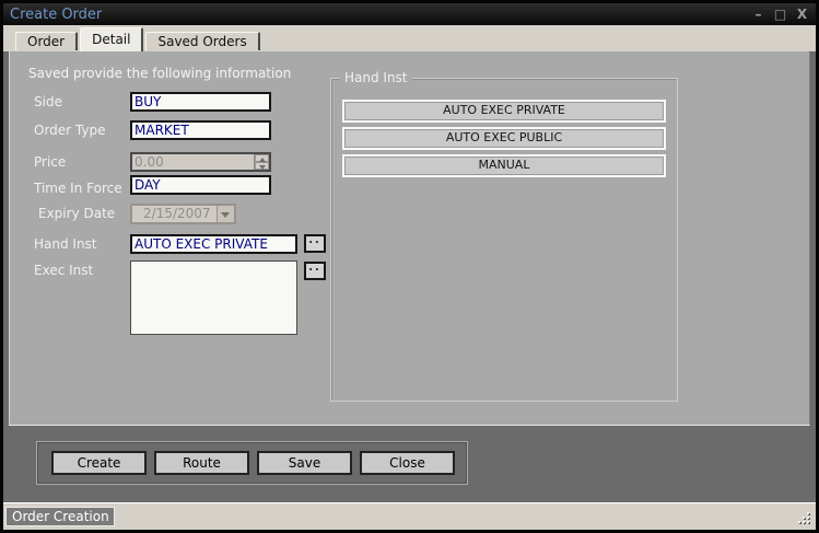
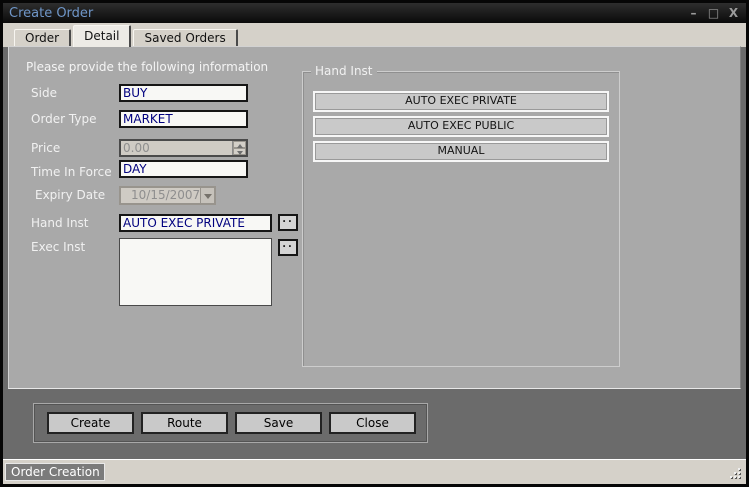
  Create Order
  –
  □
  X
  Order
  Detail
  Saved Orders
- Saved provide the following information
+ Please provide the following information
  Side
  BUY
  Order Type
  MARKET
  Price
  0.00
  Time In Force
  DAY
  Expiry Date
- 2/15/2007
+ 10/15/2007
  Hand Inst
  AUTO EXEC PRIVATE
  ..
  Exec Inst
  ..
  Hand Inst
  AUTO EXEC PRIVATE
  AUTO EXEC PUBLIC
  MANUAL
  Create
  Route
  Save
  Close
  Order Creation
